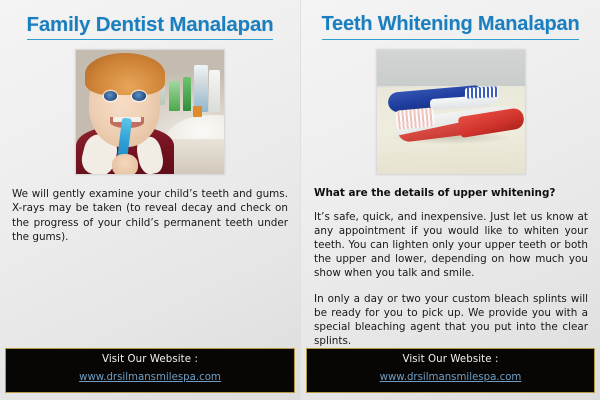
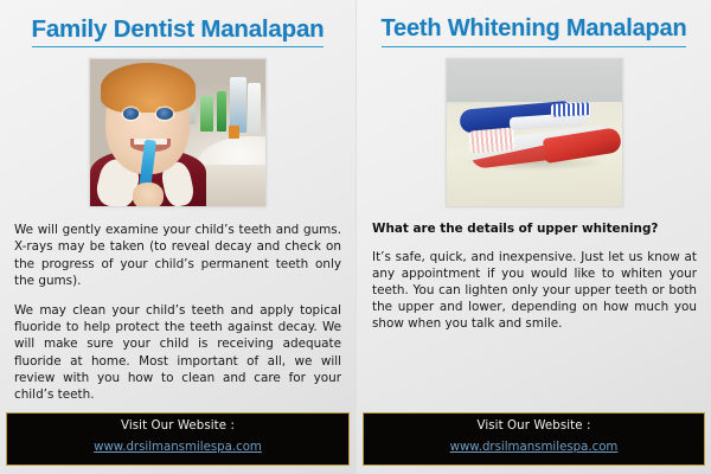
  Family Dentist Manalapan
- We will gently examine your child’s teeth and gums. X-rays may be taken (to reveal decay and check on the progress of your child’s permanent teeth under the gums).
+ We will gently examine your child’s teeth and gums. X-rays may be taken (to reveal decay and check on the progress of your child’s permanent teeth only the gums).
+ We may clean your child’s teeth and apply topical fluoride to help protect the teeth against decay. We will make sure your child is receiving adequate fluoride at home. Most important of all, we will review with you how to clean and care for your child’s teeth.
  Visit Our Website :
  www.drsilmansmilespa.com
  Teeth Whitening Manalapan
  What are the details of upper whitening?
  It’s safe, quick, and inexpensive. Just let us know at any appointment if you would like to whiten your teeth. You can lighten only your upper teeth or both the upper and lower, depending on how much you show when you talk and smile.
- In only a day or two your custom bleach splints will be ready for you to pick up. We provide you with a special bleaching agent that you put into the clear splints.
  Visit Our Website :
  www.drsilmansmilespa.com
